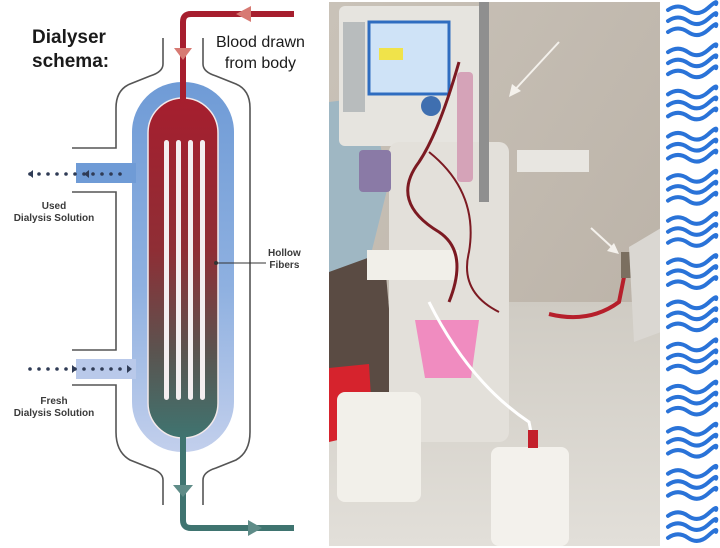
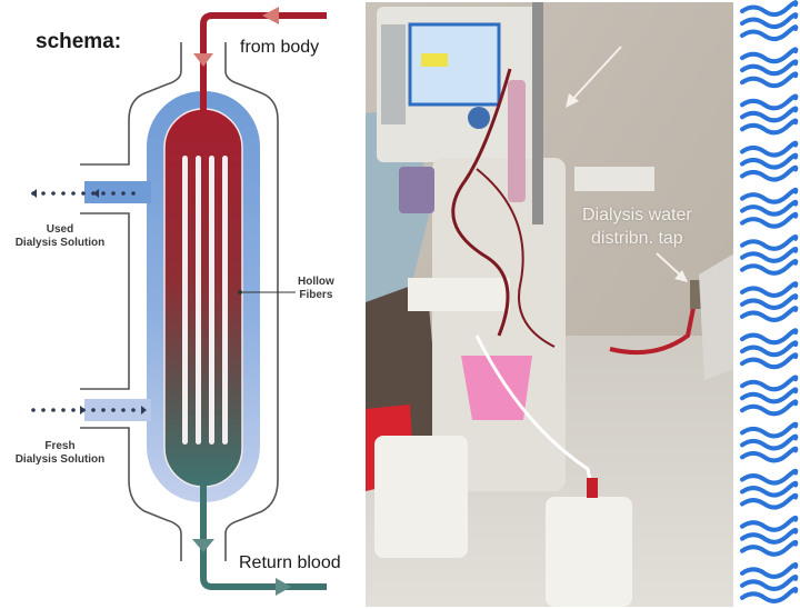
- Dialyser
  schema:
- Blood drawn
  from body
  Used
  Dialysis Solution
  Fresh
  Dialysis Solution
  Hollow
  Fibers
+ Return blood
+ Dialysis water
+ distribn. tap
